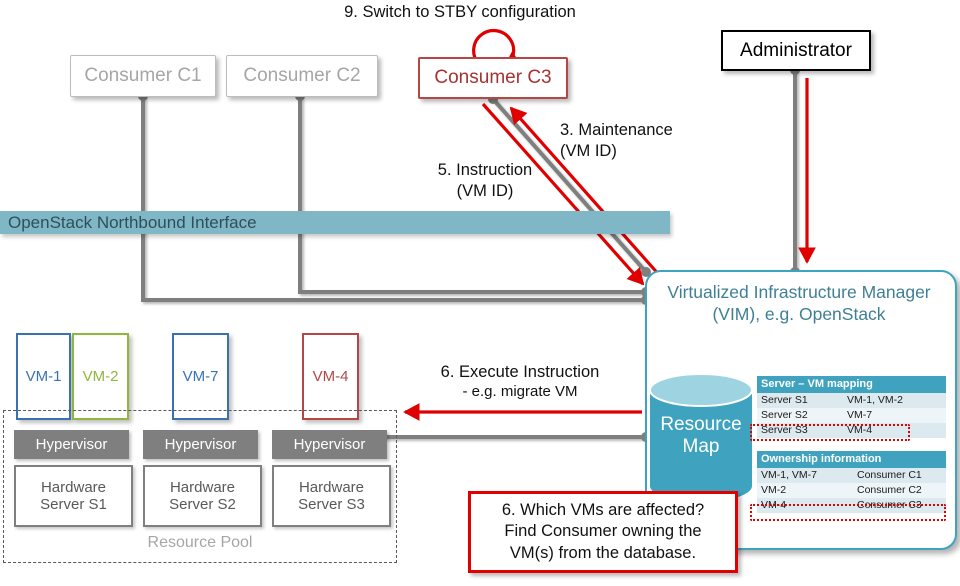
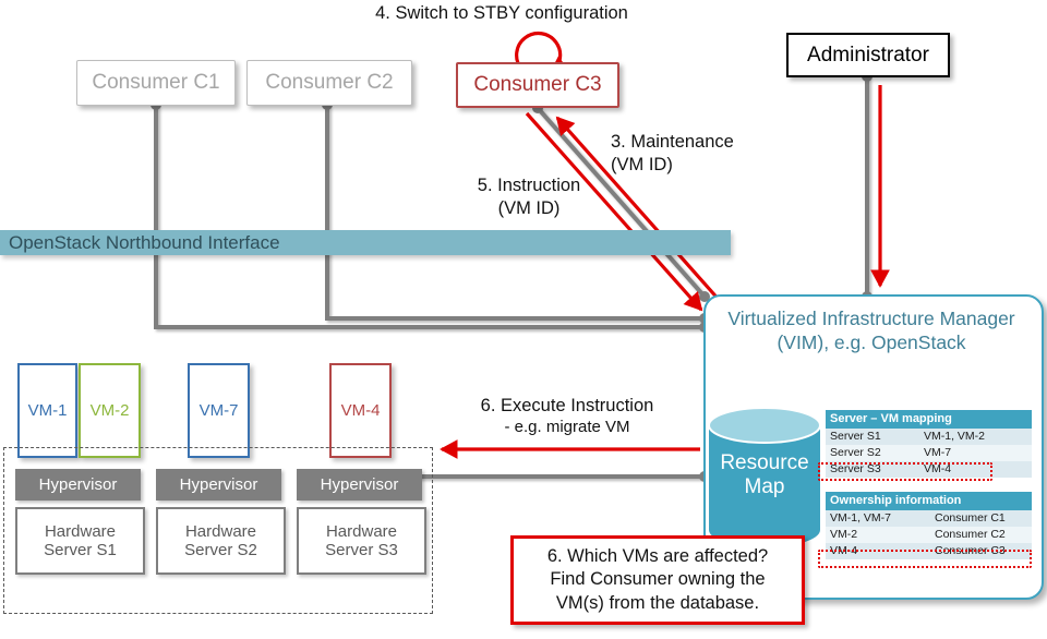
  Consumer C1
  Consumer C2
  Consumer C3
  Administrator
- 9. Switch to STBY configuration
+ 4. Switch to STBY configuration
  3. Maintenance
  (VM ID)
  5. Instruction
  (VM ID)
  OpenStack Northbound Interface
  Virtualized Infrastructure Manager
  (VIM), e.g. OpenStack
  Resource
  Map
  Server – VM mapping
  Server S1	VM-1, VM-2
  Server S2	VM-7
  Server S3	VM-4
  Ownership information
  VM-1, VM-7	Consumer C1
  VM-2	Consumer C2
  VM-4	Consumer C3
  VM-1
  VM-2
  VM-7
  VM-4
  Hypervisor
  Hypervisor
  Hypervisor
  Hardware
  Server S1
  Hardware
  Server S2
  Hardware
  Server S3
- Resource Pool
  6. Execute Instruction
  - e.g. migrate VM
  6. Which VMs are affected?
  Find Consumer owning the
  VM(s) from the database.
